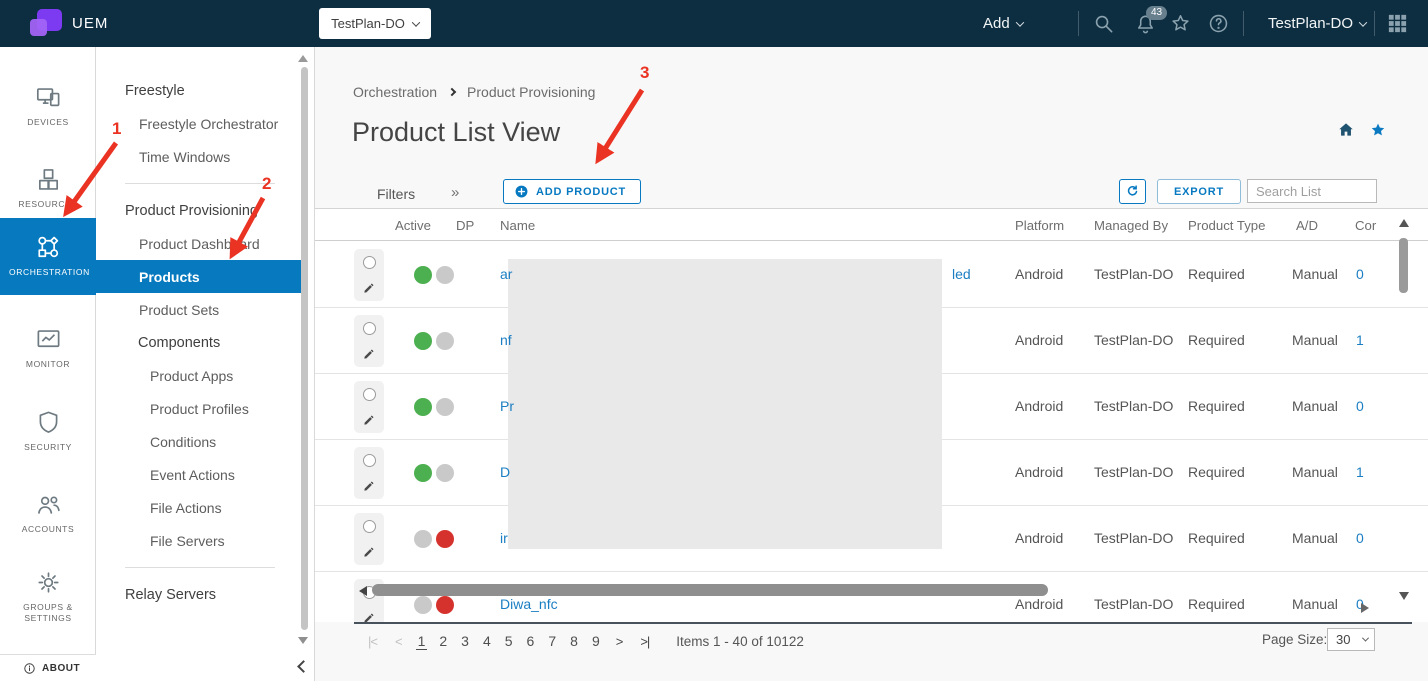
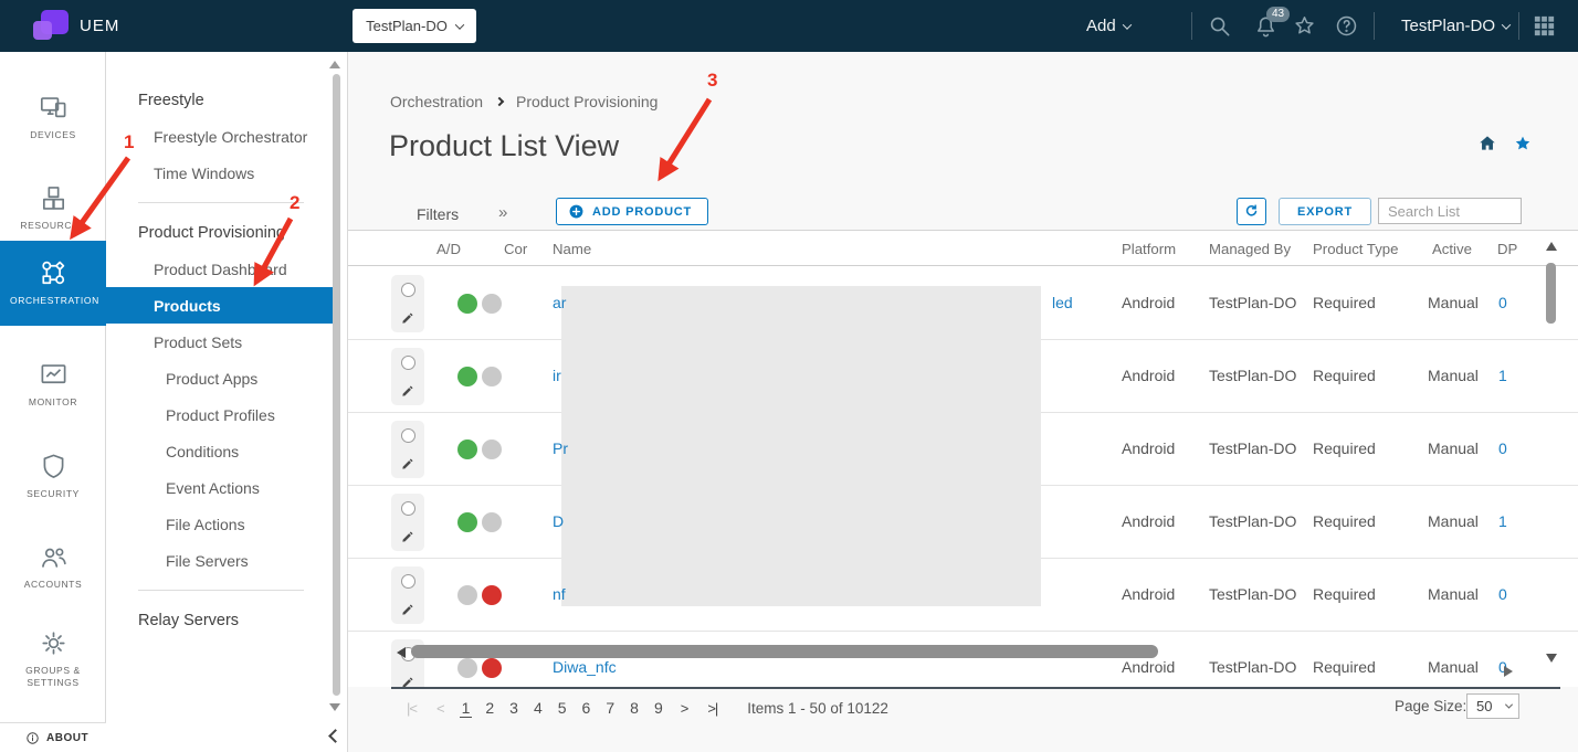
  UEM
  TestPlan-DO
  Add
  43
  TestPlan-DO
  DEVICES
  RESOURCE
  ORCHESTRATION
  MONITOR
  SECURITY
  ACCOUNTS
  GROUPS & SETTINGS
  ABOUT
  Freestyle
  Freestyle Orchestrator
  Time Windows
  Product Provisionin
  Product Dashbard
  Products
  Product Sets
- Components
  Product Apps
  Product Profiles
  Conditions
  Event Actions
  File Actions
  File Servers
  Relay Servers
  Orchestration
  Product Provisioning
  Product List View
  Filters
  »
  ADD PRODUCT
  EXPORT
  Search List
- Active
+ A/D
- DP
+ Cor
  Name
  Platform
  Managed By
  Product Type
- A/D
+ Active
- Cor
+ DP
  ar
  led
  Android
  TestPlan-DO
  Required
  Manual
  0
- nf
+ ir
  Android
  TestPlan-DO
  Required
  Manual
  1
  Pr
  Android
  TestPlan-DO
  Required
  Manual
  0
  D
  Android
  TestPlan-DO
  Required
  Manual
  1
- ir
+ nf
  Android
  TestPlan-DO
  Required
  Manual
  0
  Diwa_nfc
  Android
  TestPlan-DO
  Required
  Manual
  0
  |<
  <
  1
  2
  3
  4
  5
  6
  7
  8
  9
  >
  >|
- Items 1 - 40 of 10122
+ Items 1 - 50 of 10122
  Page Size:
- 30
+ 50
  1
  2
  3
